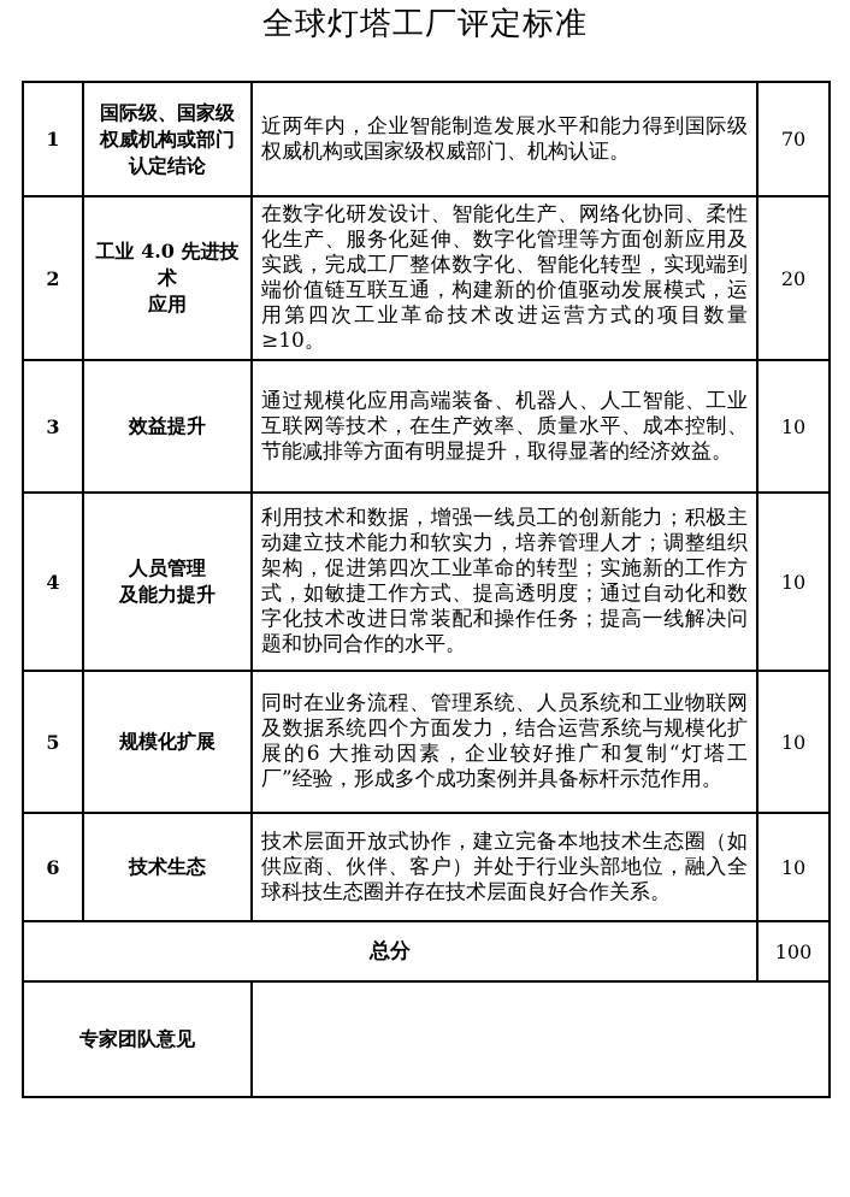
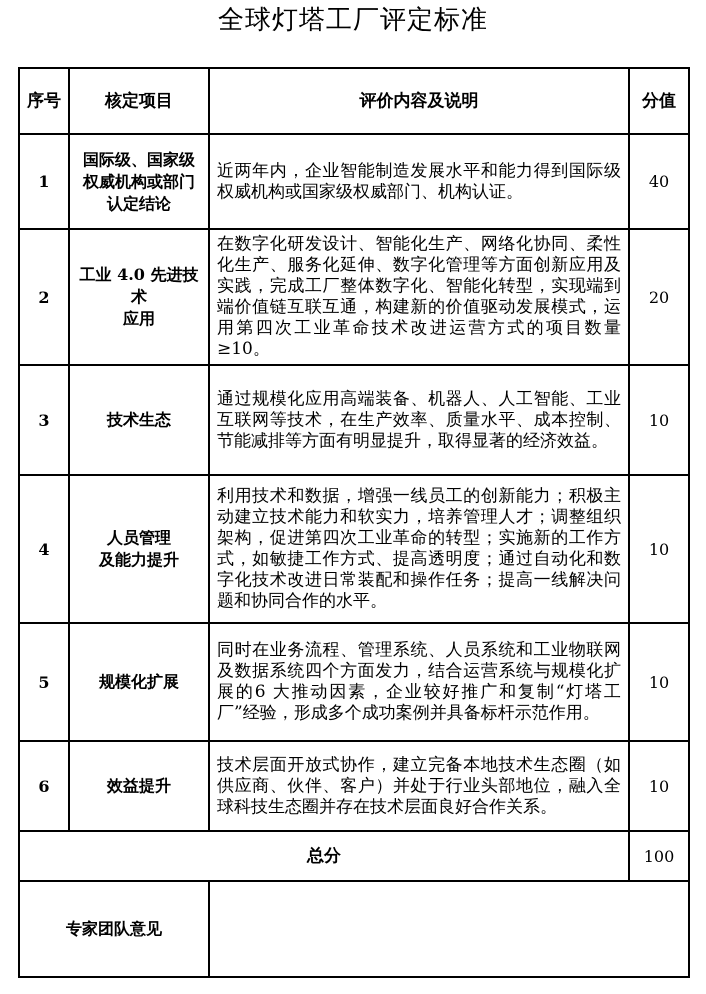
  全球灯塔工厂评定标准
+ 序号	核定项目	评价内容及说明	分值
- 1	国际级、国家级 权威机构或部门 认定结论	近两年内，企业智能制造发展水平和能力得到国际级权威机构或国家级权威部门、机构认证。	70
+ 1	国际级、国家级 权威机构或部门 认定结论	近两年内，企业智能制造发展水平和能力得到国际级权威机构或国家级权威部门、机构认证。	40
  2	工业 4.0 先进技术 应用	在数字化研发设计、智能化生产、网络化协同、柔性化生产、服务化延伸、数字化管理等方面创新应用及实践，完成工厂整体数字化、智能化转型，实现端到端价值链互联互通，构建新的价值驱动发展模式，运用第四次工业革命技术改进运营方式的项目数量≥10。	20
- 3	效益提升	通过规模化应用高端装备、机器人、人工智能、工业互联网等技术，在生产效率、质量水平、成本控制、节能减排等方面有明显提升，取得显著的经济效益。	10
+ 3	技术生态	通过规模化应用高端装备、机器人、人工智能、工业互联网等技术，在生产效率、质量水平、成本控制、节能减排等方面有明显提升，取得显著的经济效益。	10
  4	人员管理 及能力提升	利用技术和数据，增强一线员工的创新能力；积极主动建立技术能力和软实力，培养管理人才；调整组织架构，促进第四次工业革命的转型；实施新的工作方式，如敏捷工作方式、提高透明度；通过自动化和数字化技术改进日常装配和操作任务；提高一线解决问题和协同合作的水平。	10
  5	规模化扩展	同时在业务流程、管理系统、人员系统和工业物联网及数据系统四个方面发力，结合运营系统与规模化扩展的6 大推动因素，企业较好推广和复制“灯塔工厂”经验，形成多个成功案例并具备标杆示范作用。	10
- 6	技术生态	技术层面开放式协作，建立完备本地技术生态圈（如供应商、伙伴、客户）并处于行业头部地位，融入全球科技生态圈并存在技术层面良好合作关系。	10
+ 6	效益提升	技术层面开放式协作，建立完备本地技术生态圈（如供应商、伙伴、客户）并处于行业头部地位，融入全球科技生态圈并存在技术层面良好合作关系。	10
  总分	100
  专家团队意见
